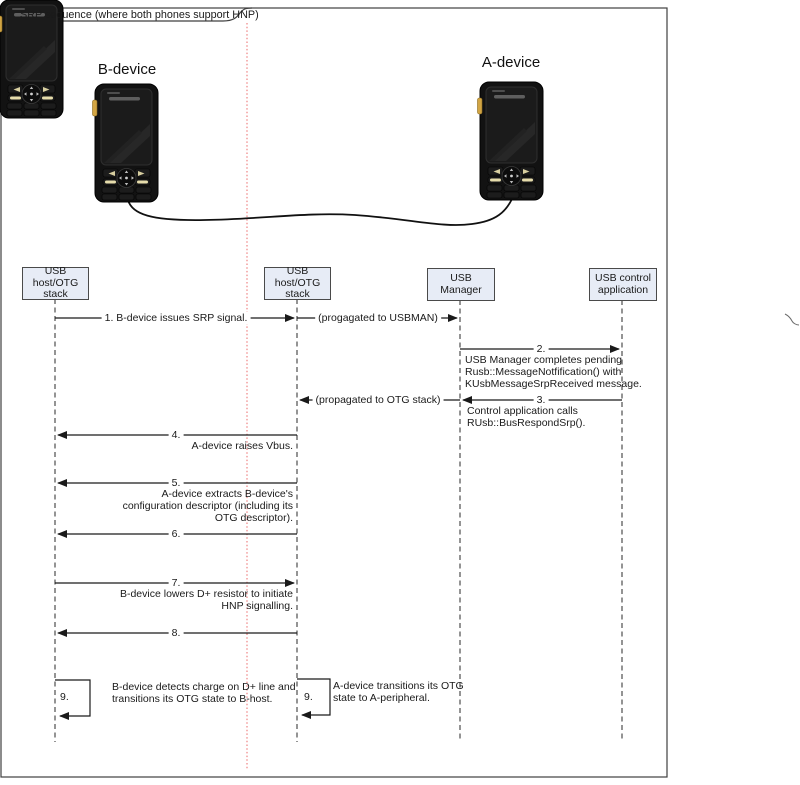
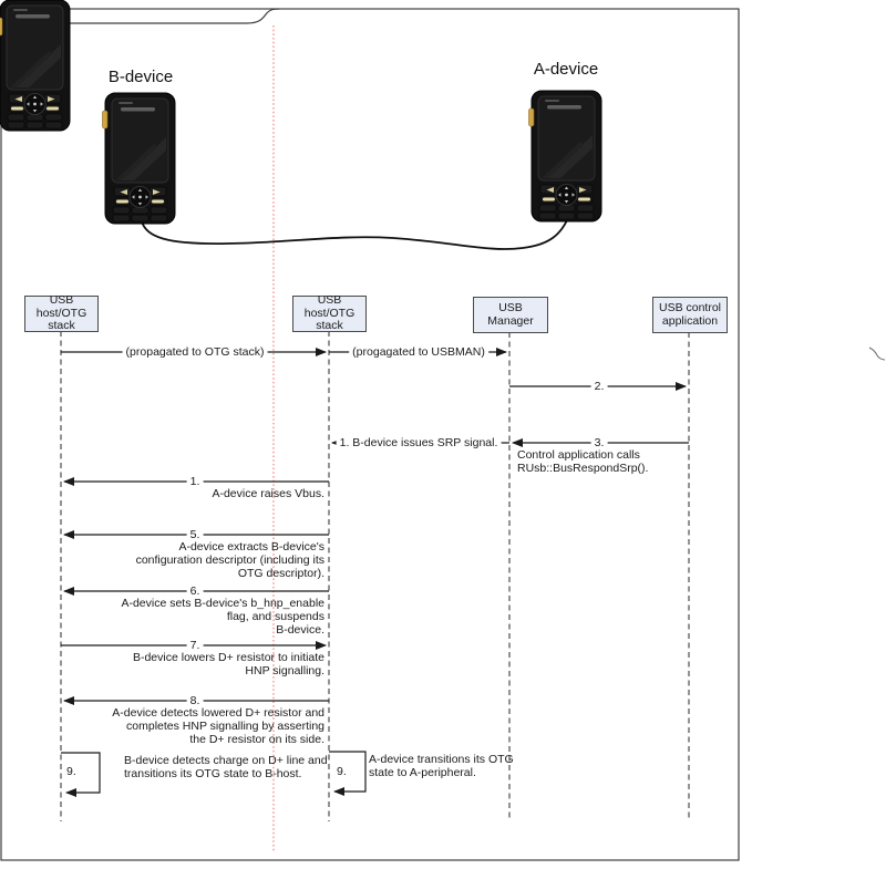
- SRP sequence (where both phones support HNP)
  B-device
  A-device
  USB host/OTG stack
  USB host/OTG stack
  USB Manager
  USB control application
- 1. B-device issues SRP signal.
+ (propagated to OTG stack)
  (progagated to USBMAN)
  2.
- (propagated to OTG stack)
+ 1. B-device issues SRP signal.
  3.
- 4.
+ 1.
  5.
  6.
  7.
  8.
  9.
  9.
- USB Manager completes pending
- Rusb::MessageNotfification() with
- KUsbMessageSrpReceived message.
  Control application calls
  RUsb::BusRespondSrp().
  A-device raises Vbus.
  A-device extracts B-device's
  configuration descriptor (including its
  OTG descriptor).
+ A-device sets B-device's b_hnp_enable
+ flag, and suspends
+ B-device.
  B-device lowers D+ resistor to initiate
  HNP signalling.
+ A-device detects lowered D+ resistor and
+ completes HNP signalling by asserting
+ the D+ resistor on its side.
  B-device detects charge on D+ line and
  transitions its OTG state to B-host.
  A-device transitions its OTG
  state to A-peripheral.
